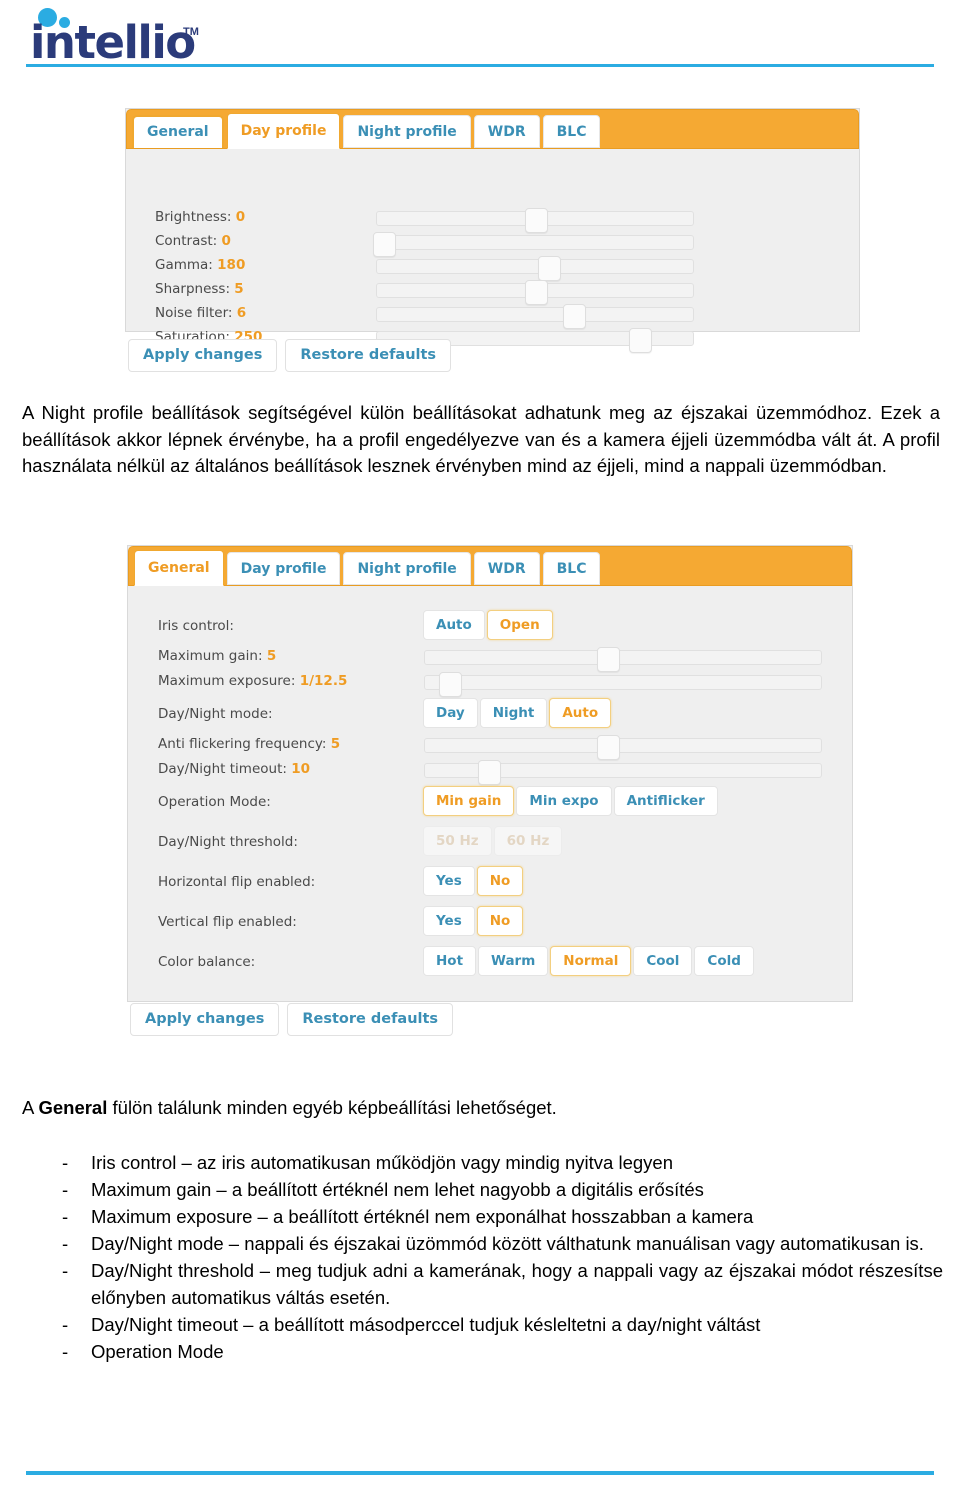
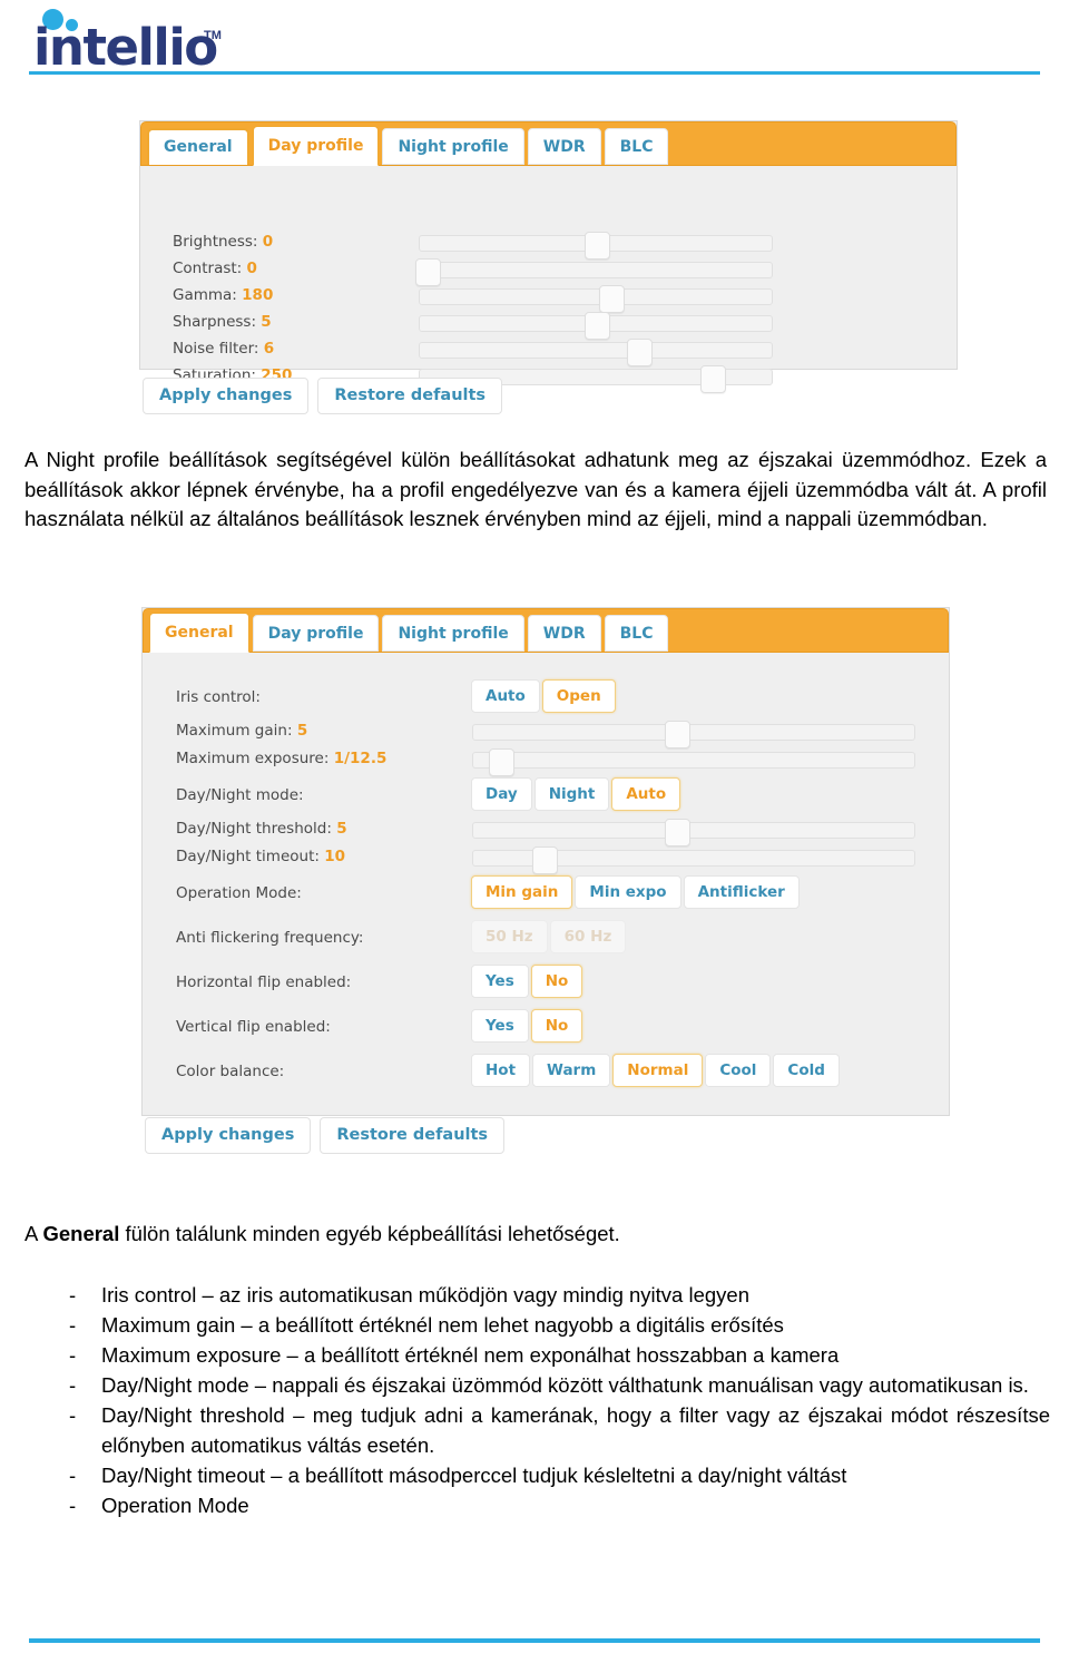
  intellio
  TM
  General
  Day profile
  Night profile
  WDR
  BLC
  Brightness: 0
  Contrast: 0
  Gamma: 180
  Sharpness: 5
  Noise filter: 6
  Saturation: 250
  Apply changes
  Restore defaults
  A Night profile beállítások segítségével külön beállításokat adhatunk meg az éjszakai üzemmódhoz. Ezek a beállítások akkor lépnek érvénybe, ha a profil engedélyezve van és a kamera éjjeli üzemmódba vált át. A profil használata nélkül az általános beállítások lesznek érvényben mind az éjjeli, mind a nappali üzemmódban.
  General
  Day profile
  Night profile
  WDR
  BLC
  Iris control:
  Auto
  Open
  Maximum gain: 5
  Maximum exposure: 1/12.5
  Day/Night mode:
  Day
  Night
  Auto
- Anti flickering frequency: 5
+ Day/Night threshold: 5
  Day/Night timeout: 10
  Operation Mode:
  Min gain
  Min expo
  Antiflicker
- Day/Night threshold:
+ Anti flickering frequency:
  50 Hz
  60 Hz
  Horizontal flip enabled:
  Yes
  No
  Vertical flip enabled:
  Yes
  No
  Color balance:
  Hot
  Warm
  Normal
  Cool
  Cold
  Apply changes
  Restore defaults
  A General fülön találunk minden egyéb képbeállítási lehetőséget.
  -
  Iris control – az iris automatikusan működjön vagy mindig nyitva legyen
  -
  Maximum gain – a beállított értéknél nem lehet nagyobb a digitális erősítés
  -
  Maximum exposure – a beállított értéknél nem exponálhat hosszabban a kamera
  -
  Day/Night mode – nappali és éjszakai üzömmód között válthatunk manuálisan vagy automatikusan is.
  -
- Day/Night threshold – meg tudjuk adni a kamerának, hogy a nappali vagy az éjszakai módot részesítse előnyben automatikus váltás esetén.
+ Day/Night threshold – meg tudjuk adni a kamerának, hogy a filter vagy az éjszakai módot részesítse előnyben automatikus váltás esetén.
  -
  Day/Night timeout – a beállított másodperccel tudjuk késleltetni a day/night váltást
  -
  Operation Mode
